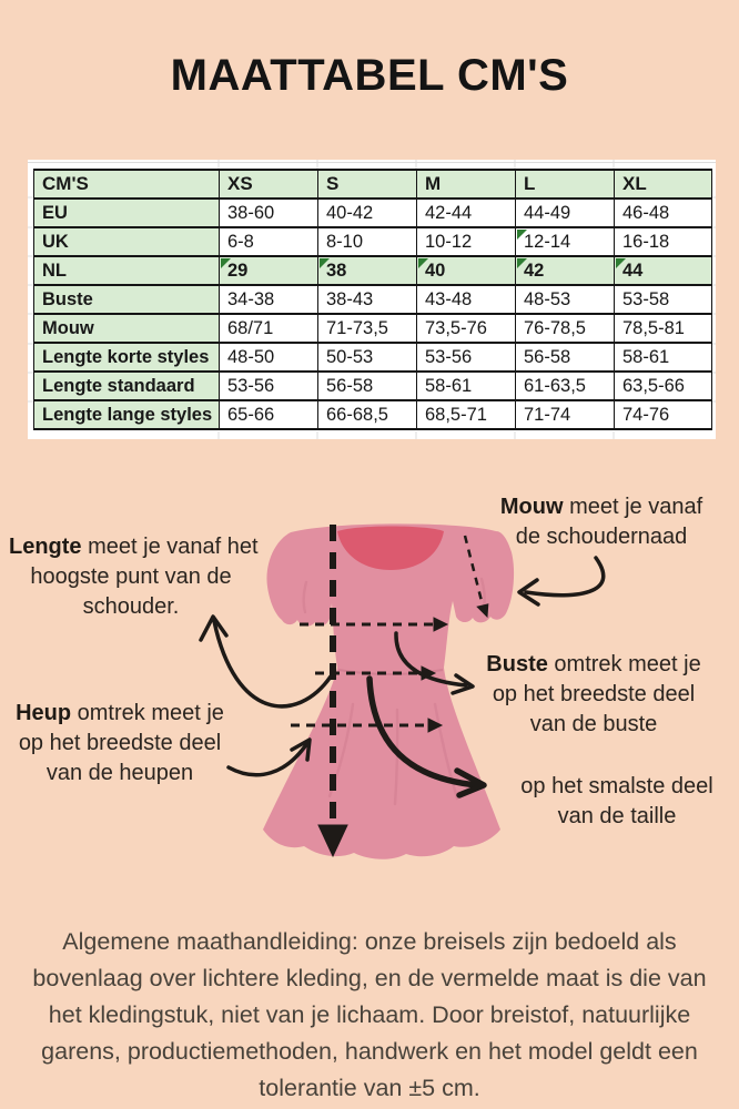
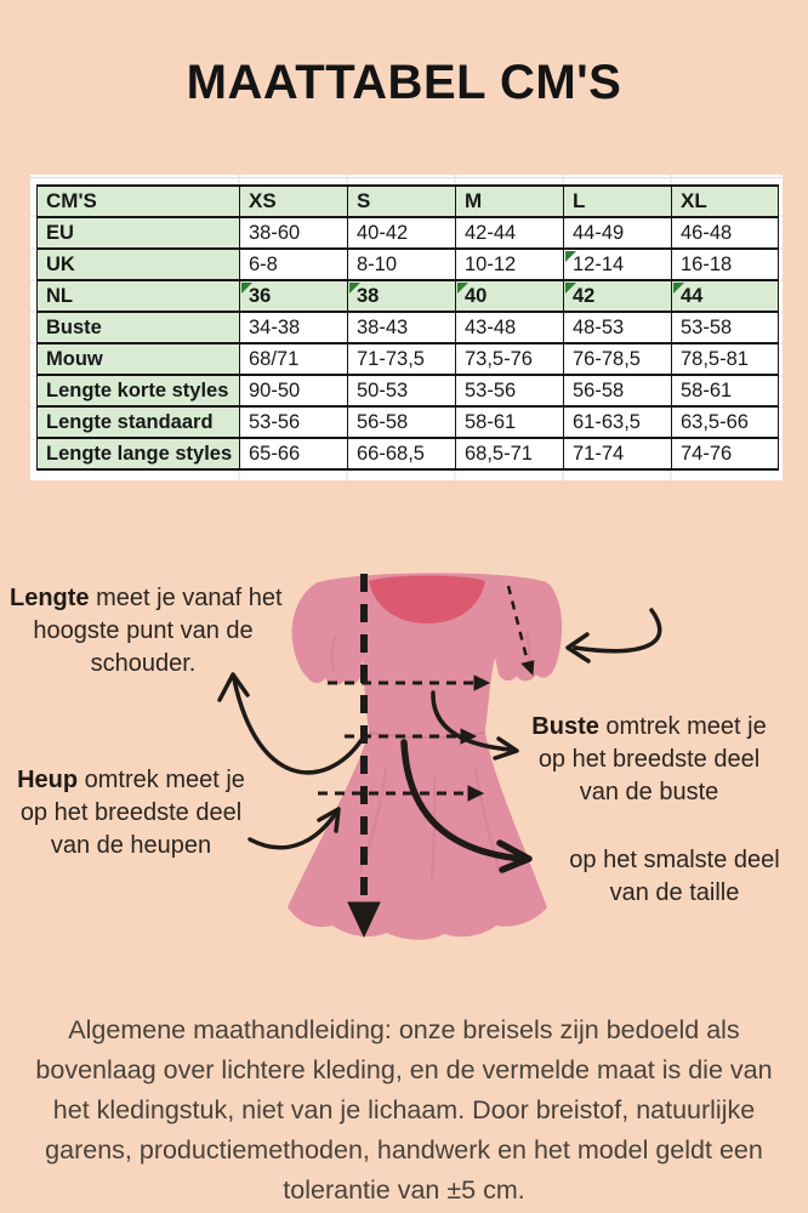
  MAATTABEL CM'S
  CM'S	XS	S	M	L	XL
  EU	38-60	40-42	42-44	44-49	46-48
  UK	6-8	8-10	10-12	12-14	16-18
- NL	29	38	40	42	44
+ NL	36	38	40	42	44
  Buste	34-38	38-43	43-48	48-53	53-58
  Mouw	68/71	71-73,5	73,5-76	76-78,5	78,5-81
- Lengte korte styles	48-50	50-53	53-56	56-58	58-61
+ Lengte korte styles	90-50	50-53	53-56	56-58	58-61
  Lengte standaard	53-56	56-58	58-61	61-63,5	63,5-66
  Lengte lange styles	65-66	66-68,5	68,5-71	71-74	74-76
  Lengte meet je vanaf het
  hoogste punt van de
  schouder.
- Mouw meet je vanaf
- de schoudernaad
  Buste omtrek meet je
  op het breedste deel
  van de buste
  Heup omtrek meet je
  op het breedste deel
  van de heupen
  op het smalste deel
  van de taille
  Algemene maathandleiding: onze breisels zijn bedoeld als
  bovenlaag over lichtere kleding, en de vermelde maat is die van
  het kledingstuk, niet van je lichaam. Door breistof, natuurlijke
  garens, productiemethoden, handwerk en het model geldt een
  tolerantie van ±5 cm.
